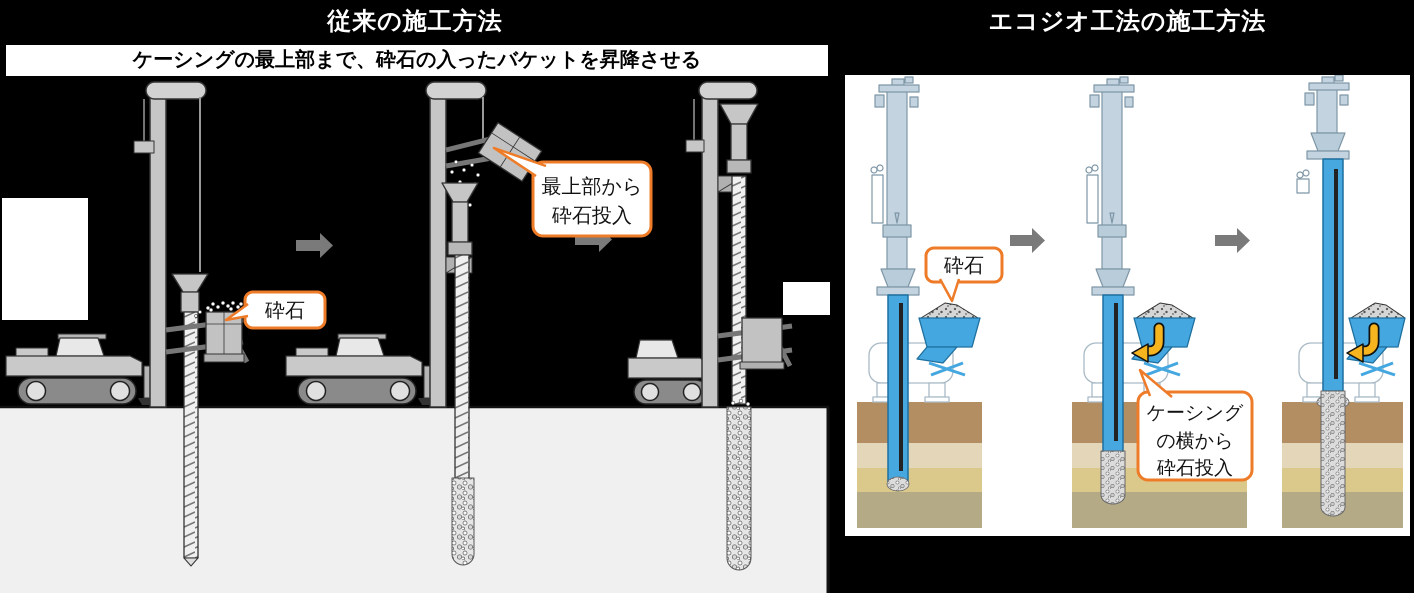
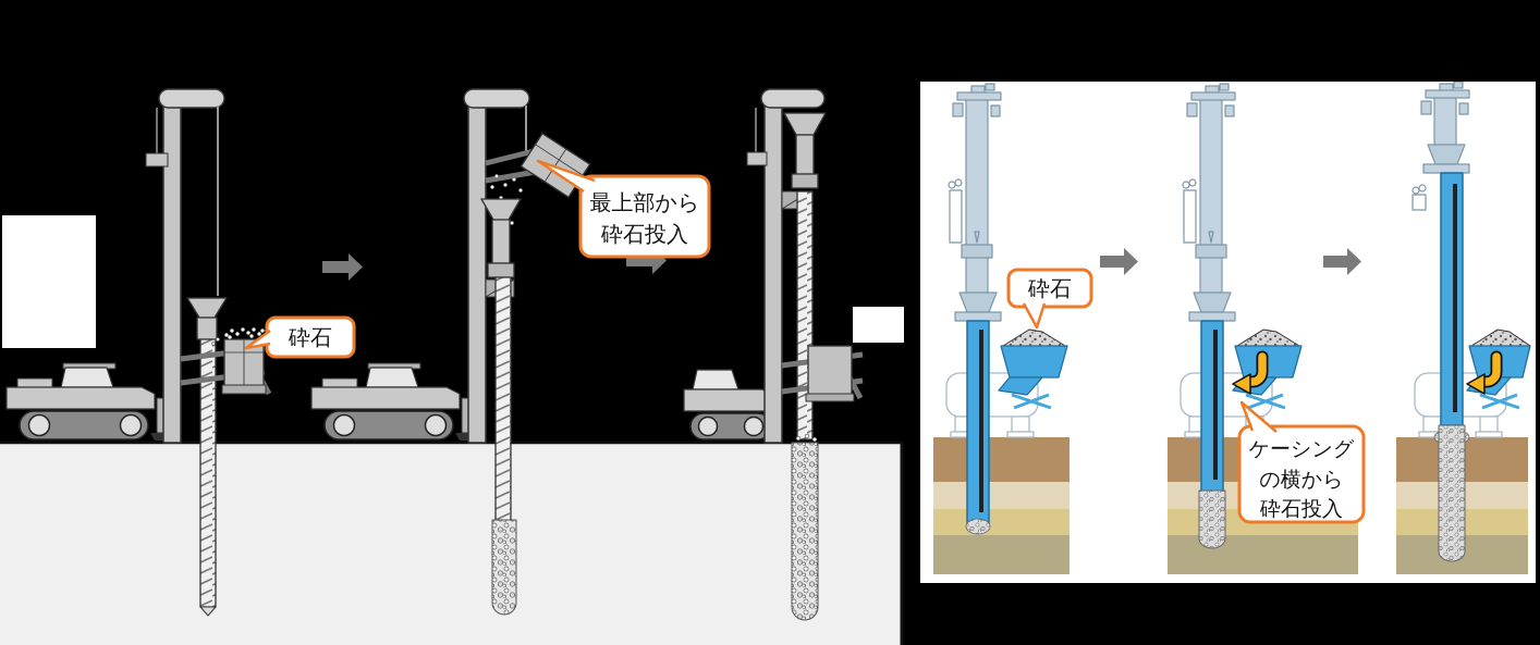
- 従来の施工方法
- エコジオ工法の施工方法
- ケーシングの最上部まで、砕石の入ったバケットを昇降させる
  砕石
  最上部から
  砕石投入
  砕石
  ケーシング
  の横から
  砕石投入
